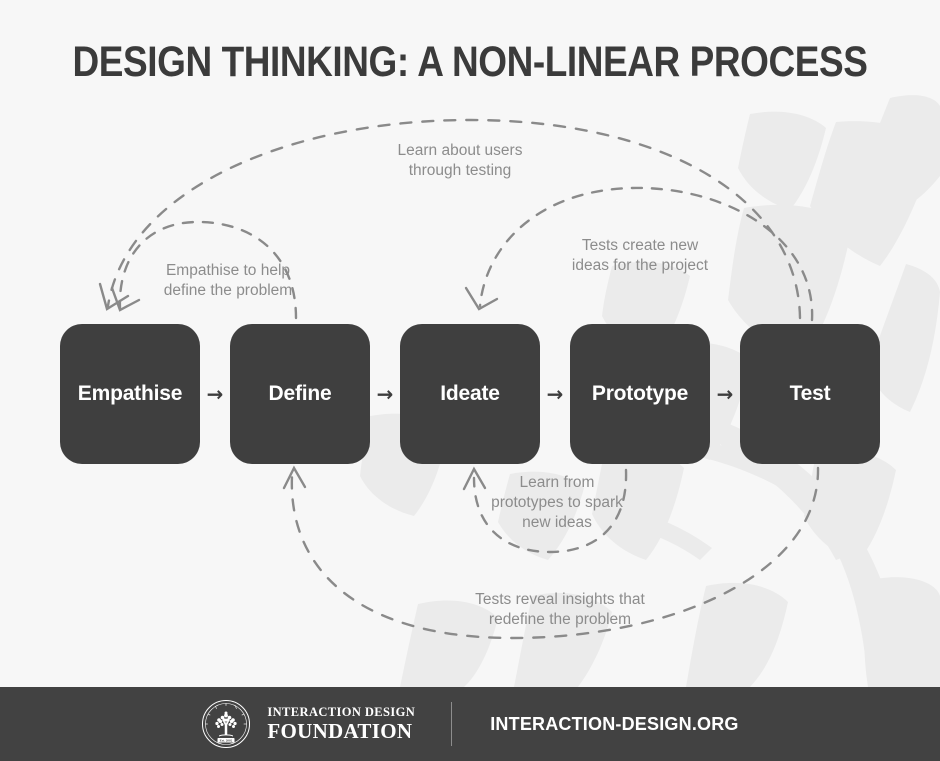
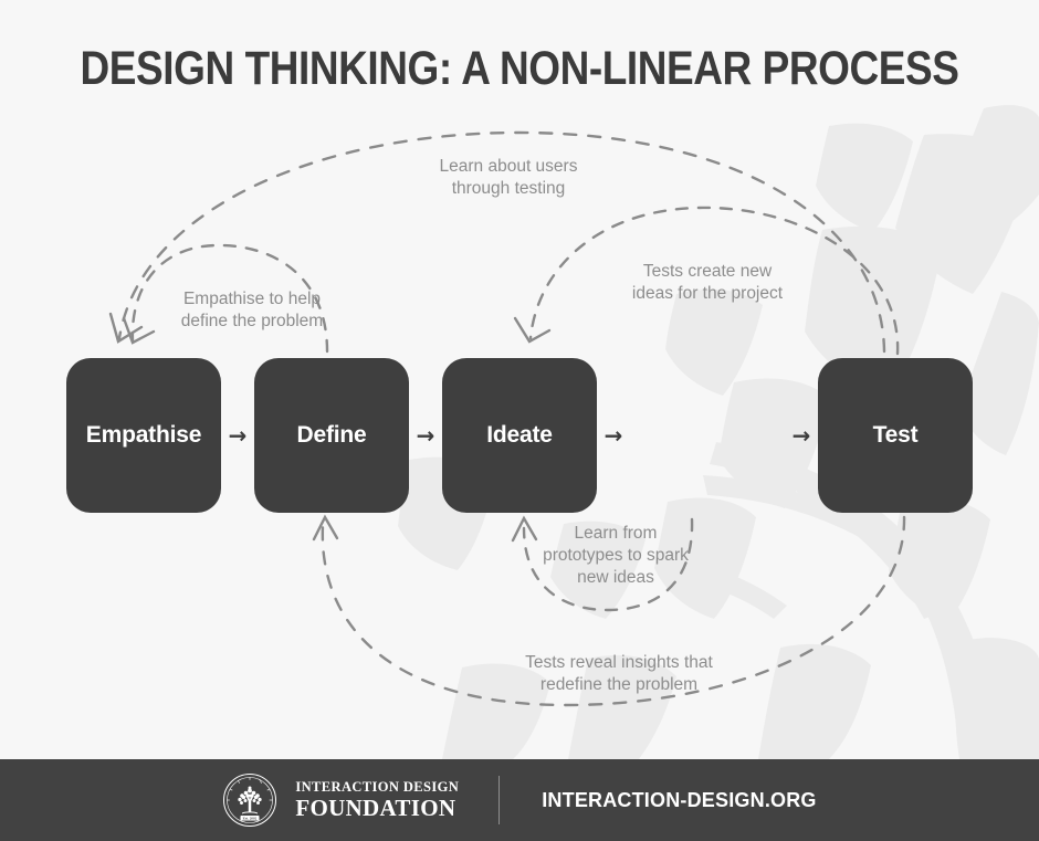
  DESIGN THINKING: A NON-LINEAR PROCESS
  Empathise
  →
  Define
  →
  Ideate
  →
- Prototype
  →
  Test
  Learn about users
  through testing
  Empathise to help
  define the problem
  Tests create new
  ideas for the project
  Learn from
  prototypes to spark
  new ideas
  Tests reveal insights that
  redefine the problem
  INTERACTION DESIGN
  FOUNDATION
  INTERACTION-DESIGN.ORG
